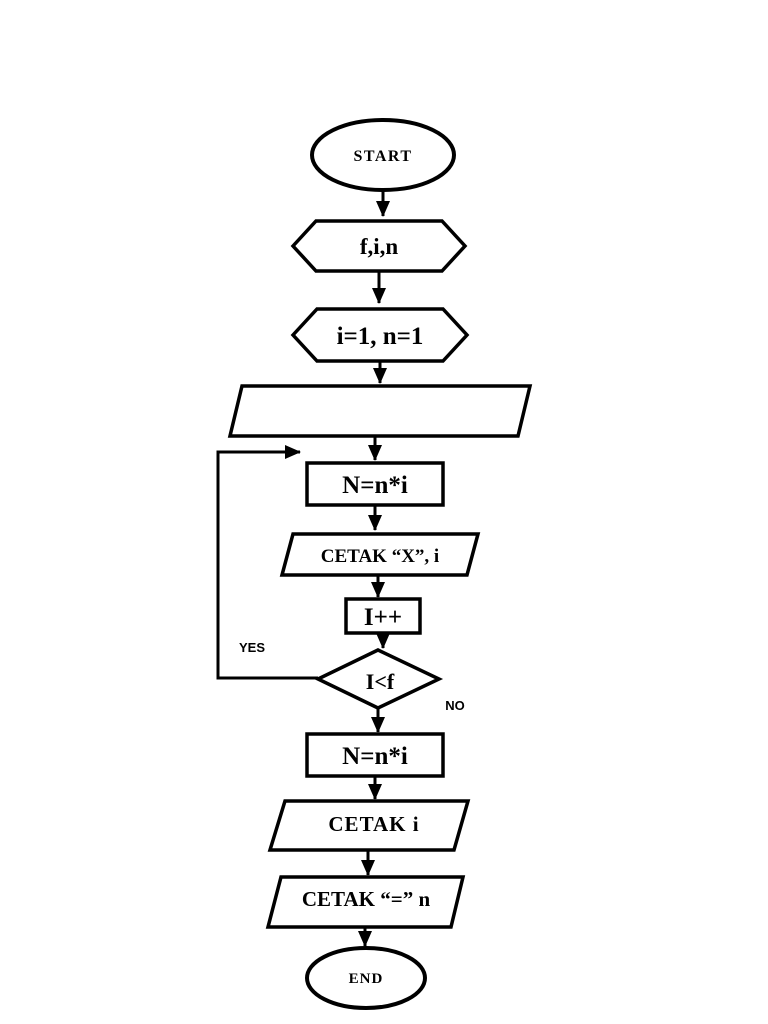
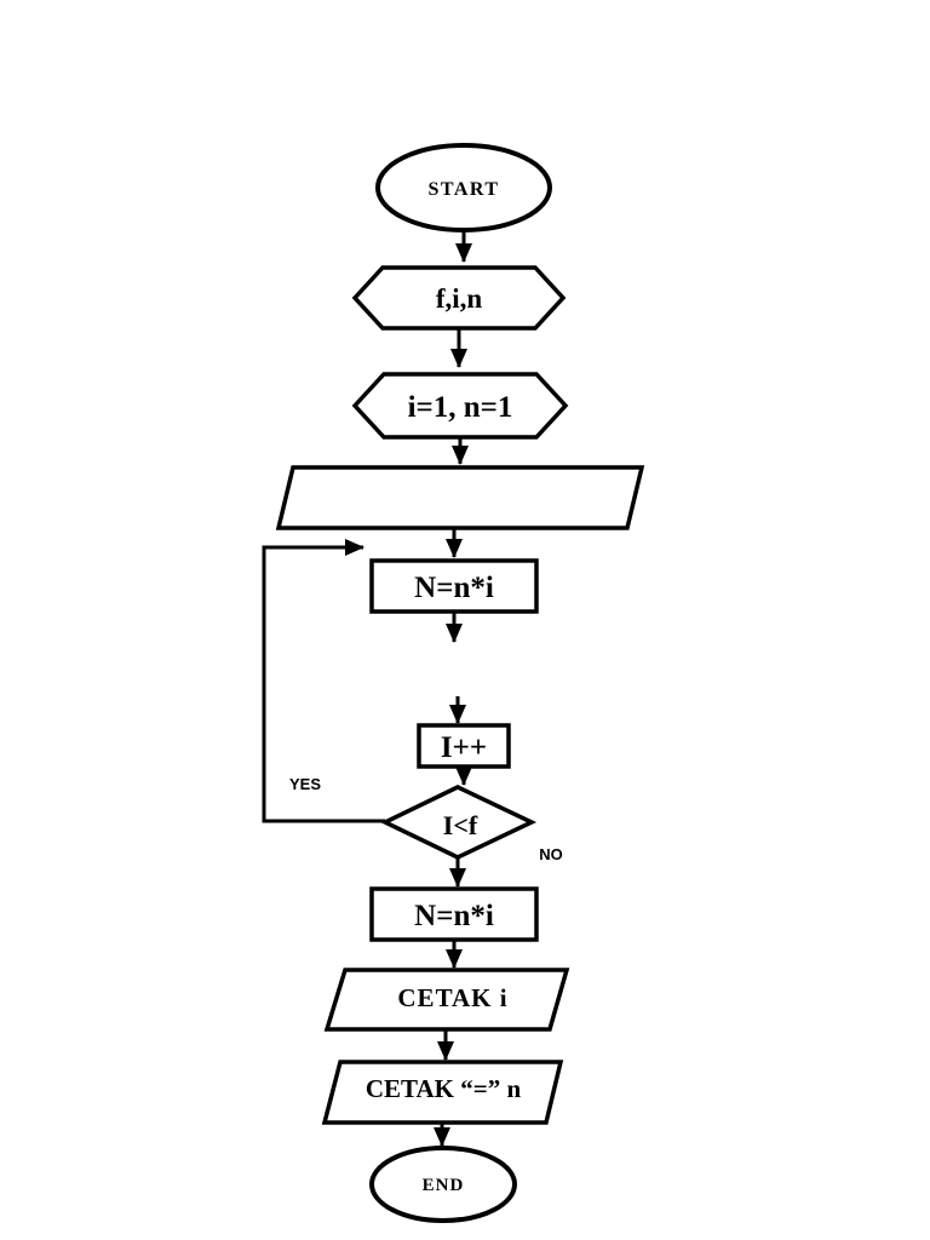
  START
  f,i,n
  i=1, n=1
  N=n*i
- CETAK “X”, i
  I++
  I<f
  YES
  NO
  N=n*i
  CETAK i
  CETAK “=” n
  END
